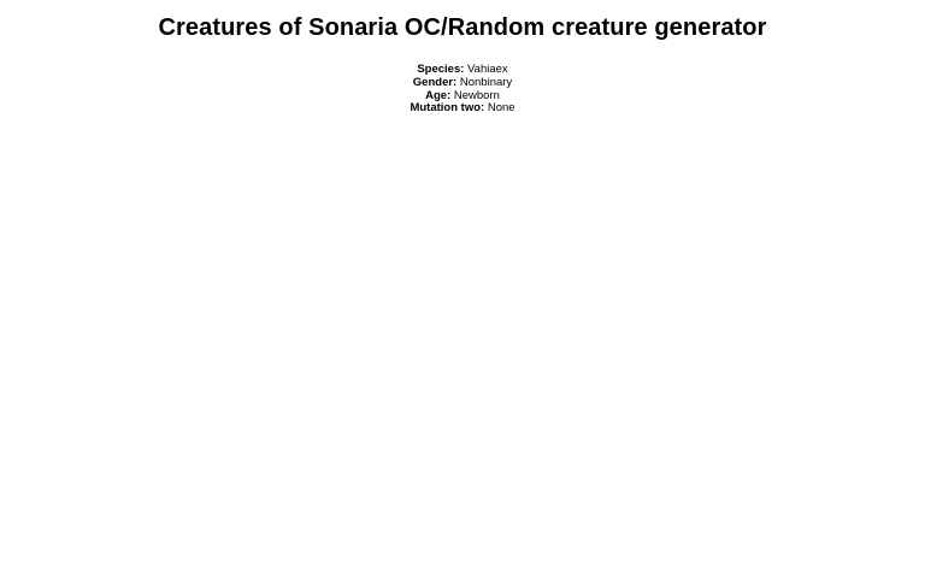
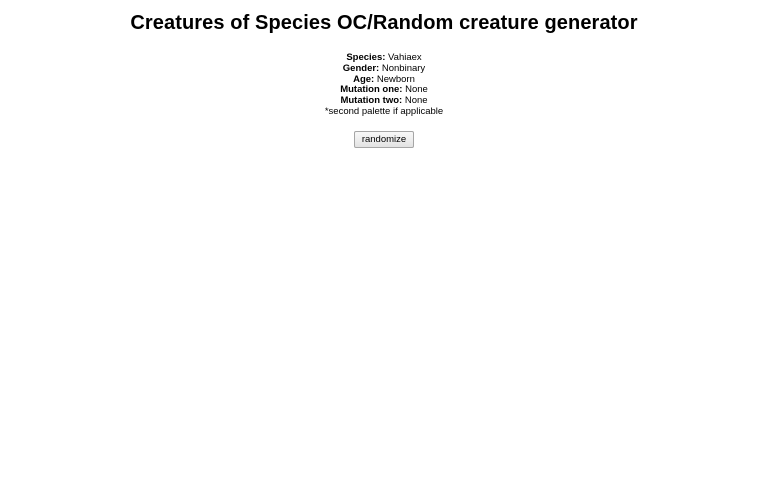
- Creatures of Sonaria OC/Random creature generator
+ Creatures of Species OC/Random creature generator
  Species: Vahiaex
  Gender: Nonbinary
  Age: Newborn
+ Mutation one: None
  Mutation two: None
+ *second palette if applicable
+ randomize
